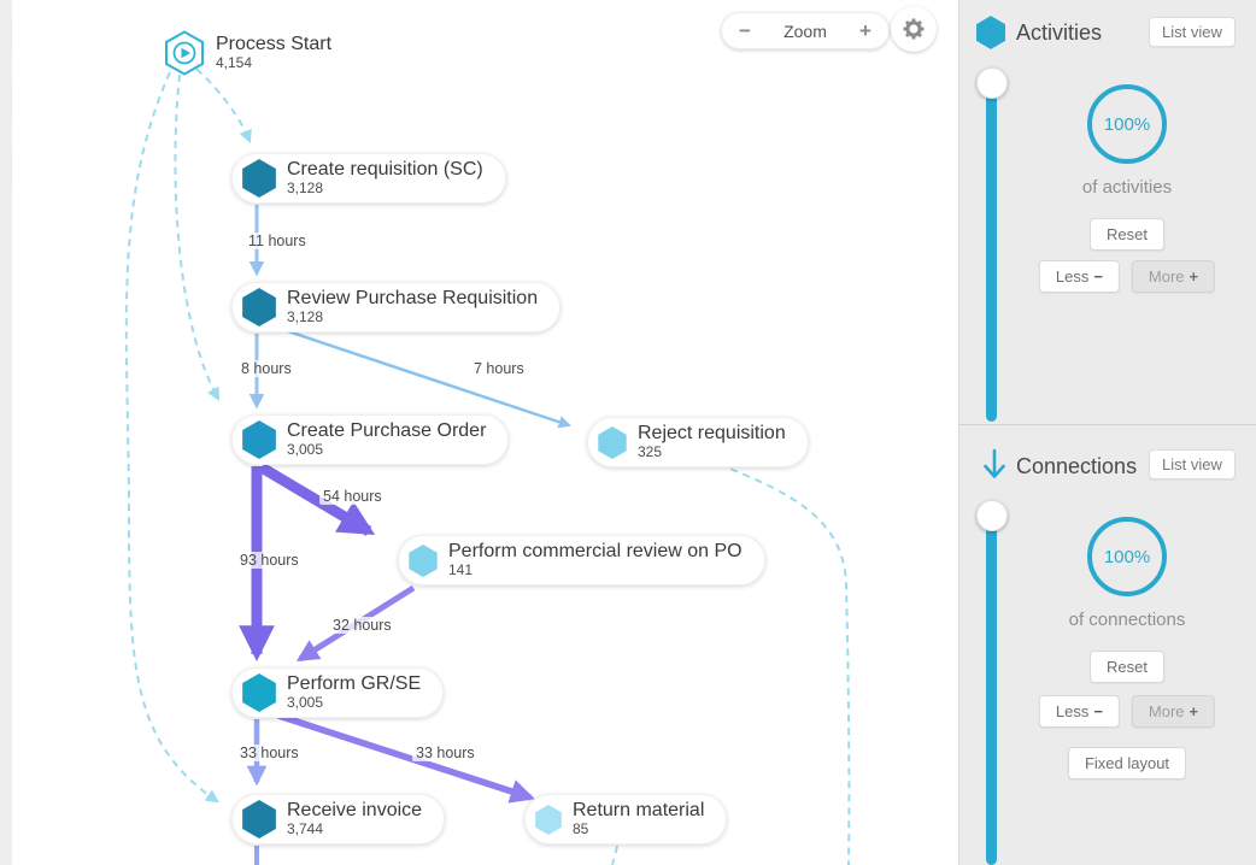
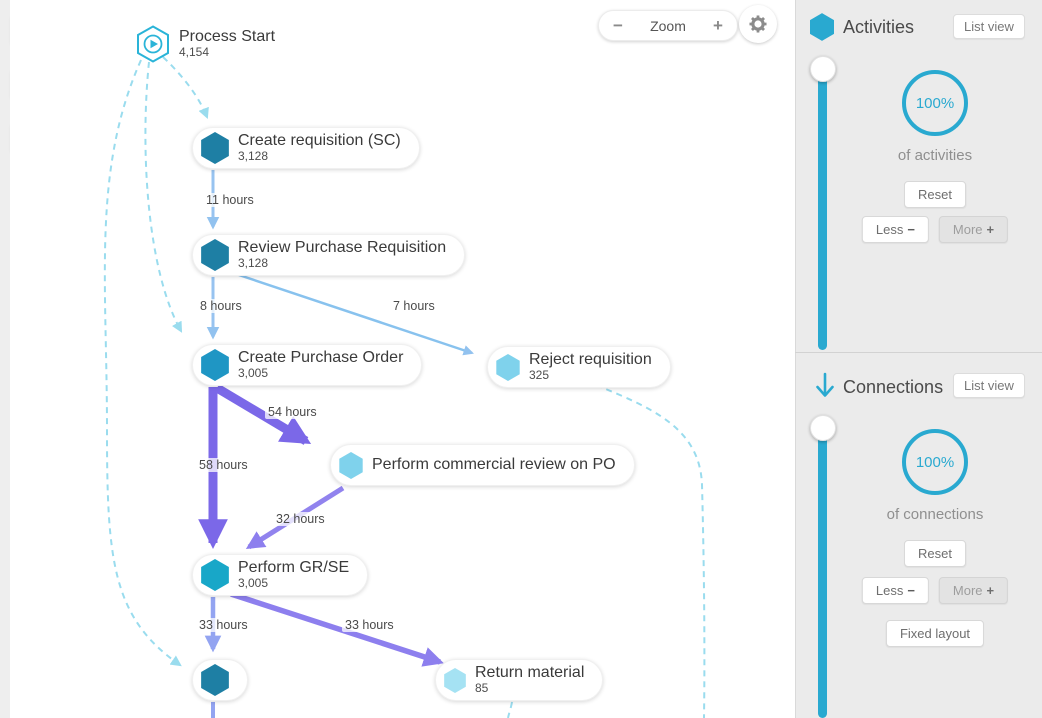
  11 hours
  8 hours
  7 hours
  54 hours
- 93 hours
+ 58 hours
  32 hours
  33 hours
  33 hours
  Process Start
  4,154
  Create requisition (SC)
  3,128
  Review Purchase Requisition
  3,128
  Create Purchase Order
  3,005
  Reject requisition
  325
  Perform commercial review on PO
- 141
  Perform GR/SE
  3,005
- Receive invoice
- 3,744
  Return material
  85
  −
  Zoom
  +
  Activities
  List view
  100%
  of activities
  Reset
  Less −
  More +
  Connections
  List view
  100%
  of connections
  Reset
  Less −
  More +
  Fixed layout
